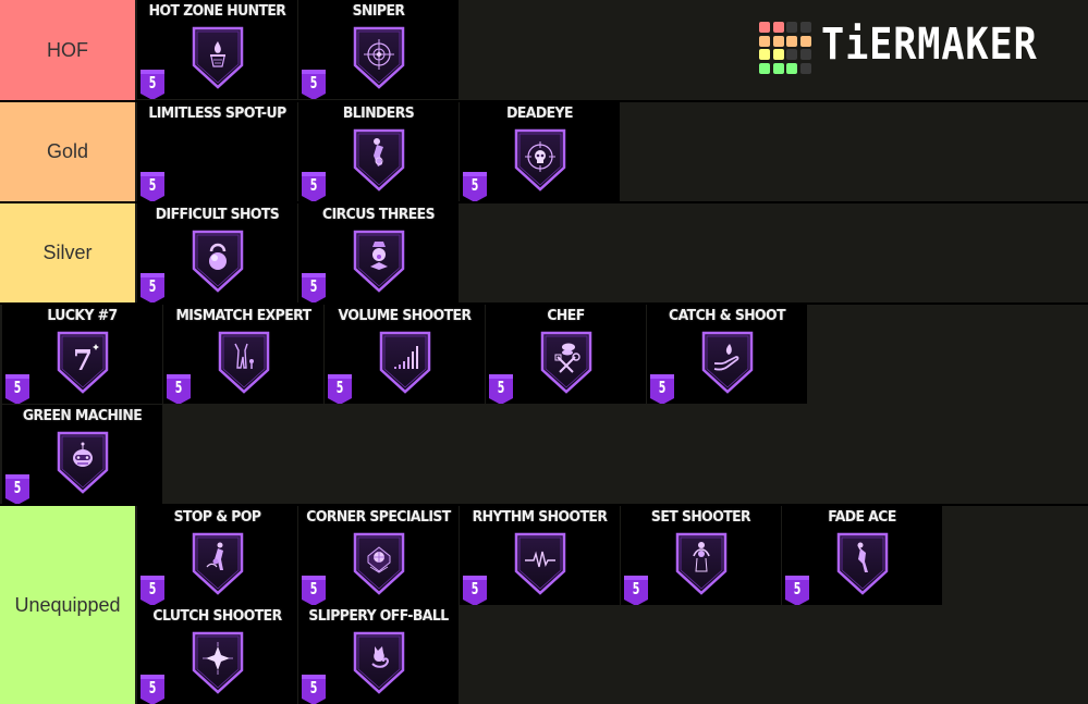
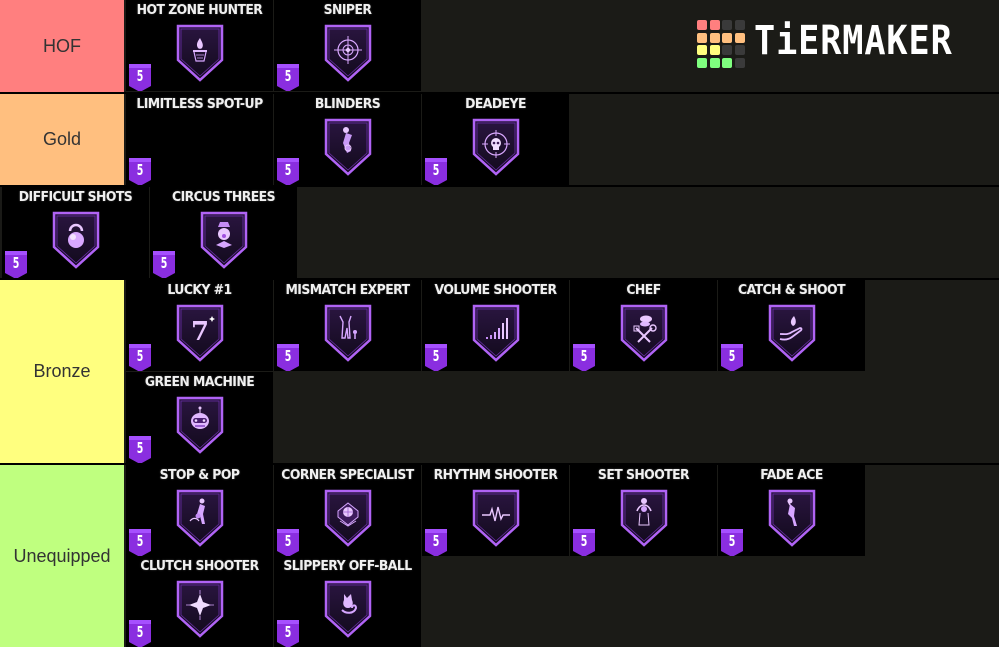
  HOF
  HOT ZONE HUNTER
  5
  SNIPER
  5
  Gold
  LIMITLESS SPOT-UP
  5
  BLINDERS
  5
  DEADEYE
  5
- Silver
  DIFFICULT SHOTS
  5
  CIRCUS THREES
  5
+ Bronze
- LUCKY #7
+ LUCKY #1
  7
  5
  MISMATCH EXPERT
  5
  VOLUME SHOOTER
  5
  CHEF
  5
  CATCH & SHOOT
  5
  GREEN MACHINE
  5
  Unequipped
  STOP & POP
  5
  CORNER SPECIALIST
  5
  RHYTHM SHOOTER
  5
  SET SHOOTER
  5
  FADE ACE
  5
  CLUTCH SHOOTER
  5
  SLIPPERY OFF-BALL
  5
  TiERMAKER
